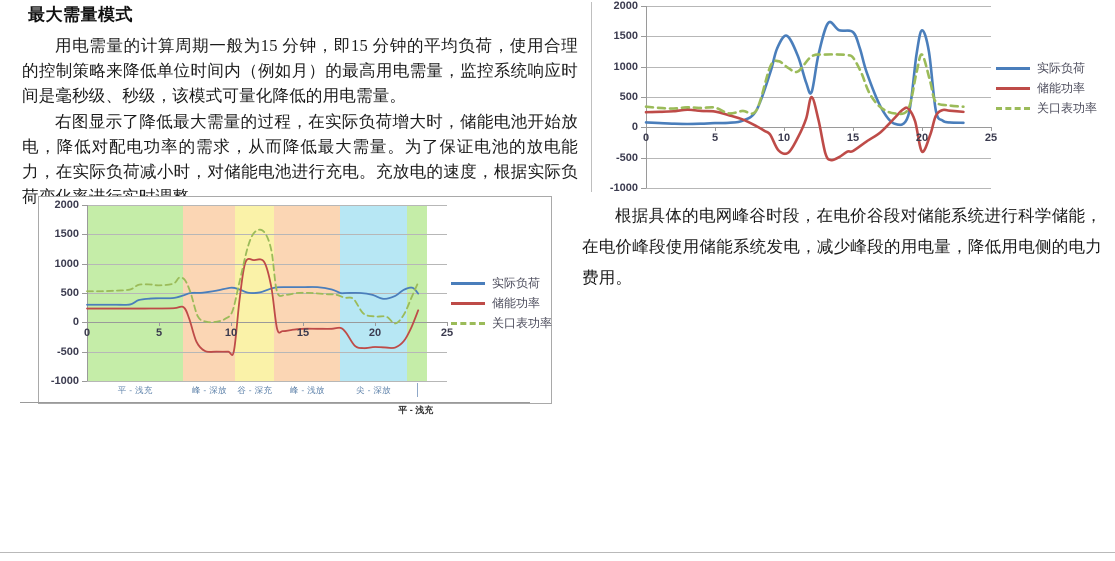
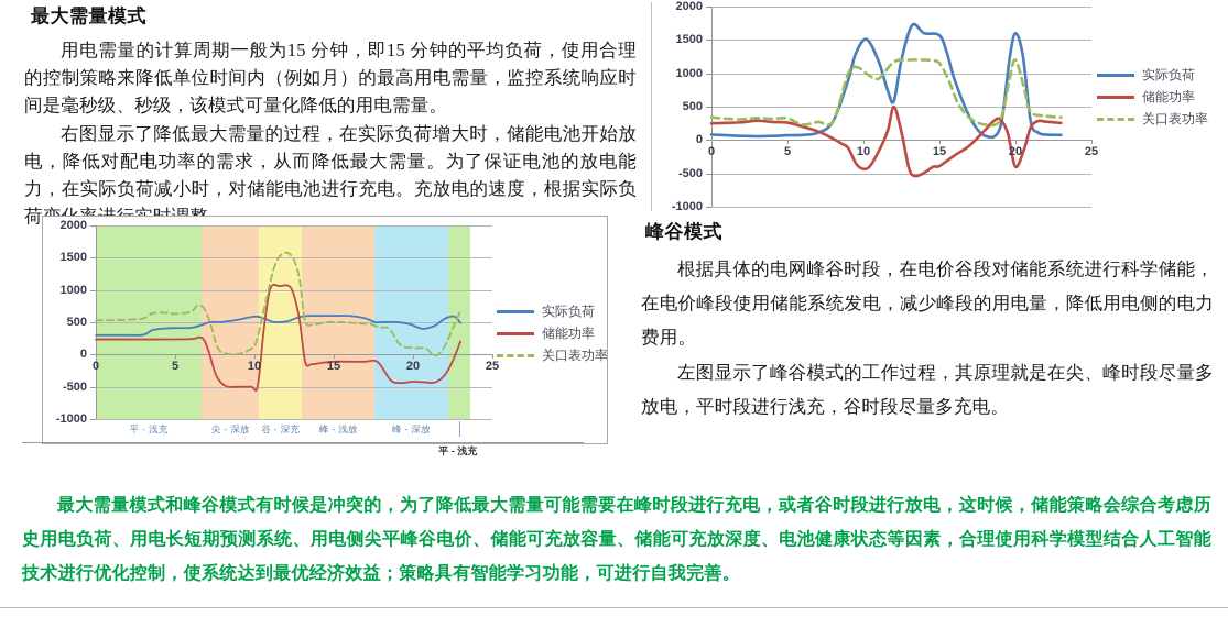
  最大需量模式
  用电需量的计算周期一般为15 分钟，即15 分钟的平均负荷，使用合理的控制策略来降低单位时间内（例如月）的最高用电需量，监控系统响应时间是毫秒级、秒级，该模式可量化降低的用电需量。
  右图显示了降低最大需量的过程，在实际负荷增大时，储能电池开始放电，降低对配电功率的需求，从而降低最大需量。为了保证电池的放电能力，在实际负荷减小时，对储能电池进行充电。充放电的速度，根据实际负荷
+ 峰谷模式
  根据具体的电网峰谷时段，在电价谷段对储能系统进行科学储能，在电价峰段使用储能系统发电，减少峰段的用电量，降低用电侧的电力费用。
+ 左图显示了峰谷模式的工作过程，其原理就是在尖、峰时段尽量多放电，平时段进行浅充，谷时段尽量多充电。
  实际负荷
  储能功率
  关口表功率
  2000
  1500
  1000
  500
  0
  -500
  -1000
  0
  5
  10
  15
  20
  25
  实际负荷
  储能功率
  关口表功率
  2000
  1500
  1000
  500
  0
  -500
  -1000
  0
  5
  10
  15
  20
  25
  平 - 浅充
- 峰 - 深放
+ 尖 - 深放
  谷 - 深充
  峰 - 浅放
- 尖 - 深放
+ 峰 - 深放
  平 - 浅充
+ 最大需量模式和峰谷模式有时候是冲突的，为了降低最大需量可能需要在峰时段进行充电，或者谷时段进行放电，这时候，储能策略会综合考虑历史用电负荷、用电长短期预测系统、用电侧尖平峰谷电价、储能可充放容量、储能可充放深度、电池健康状态等因素，合理使用科学模型结合人工智能技术进行优化控制，使系统达到最优经济效益；策略具有智能学习功能，可进行自我完善。
